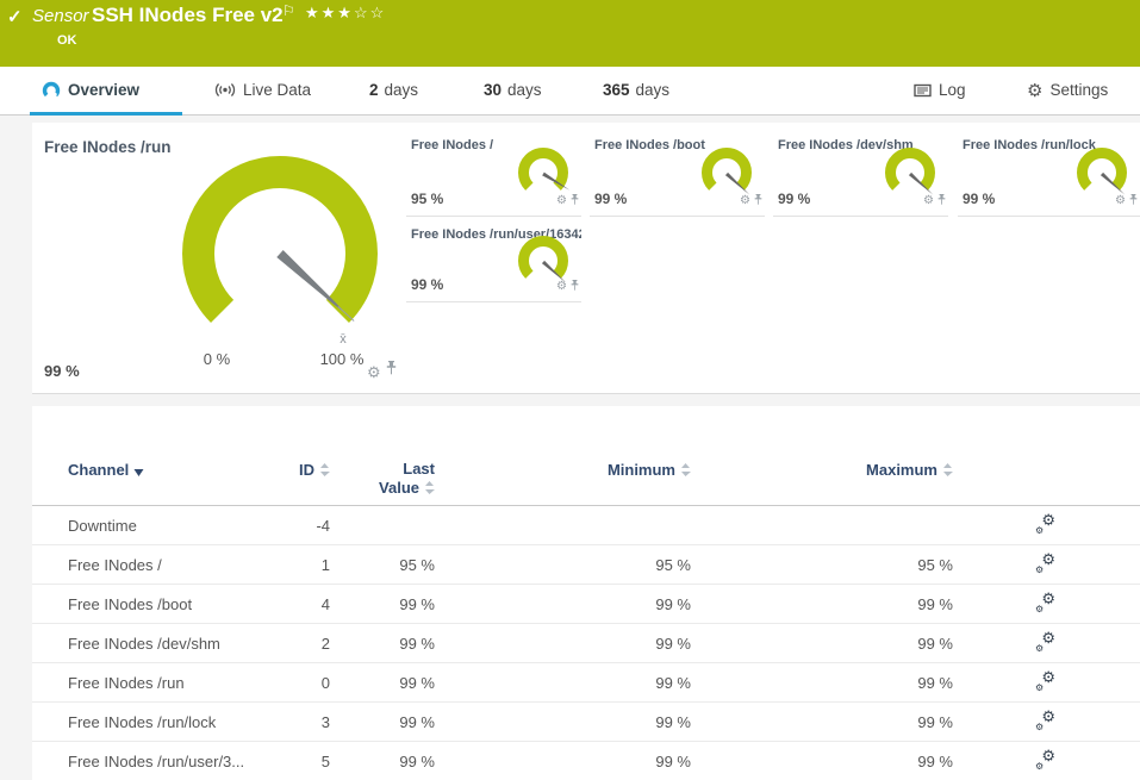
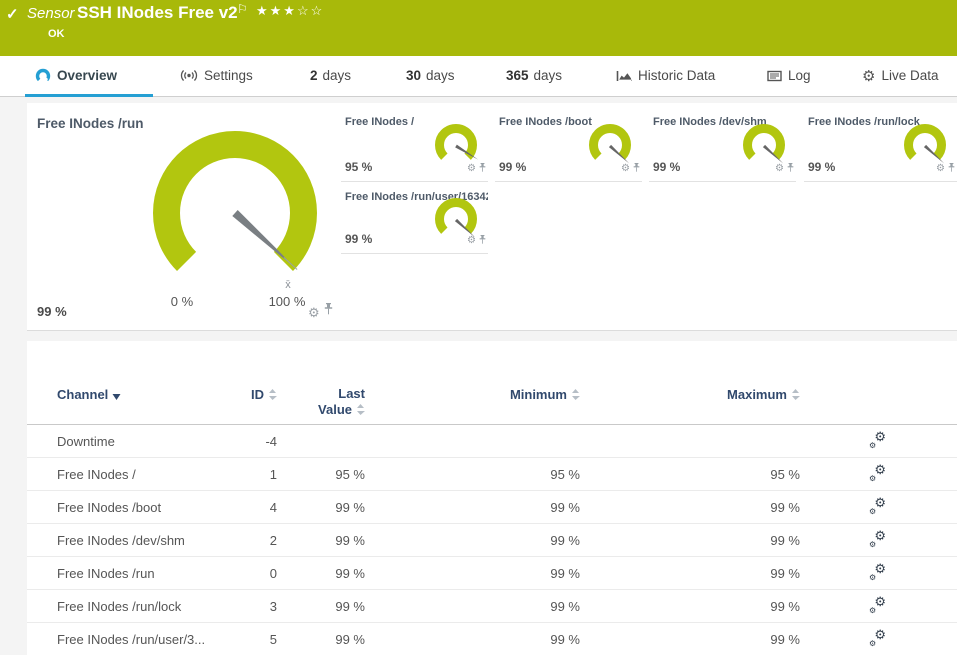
  ✓
  Sensor
  SSH INodes Free v2
  ⚐
  ★★★☆☆
  OK
  Overview
- Live Data
+ Settings
  2 days
  30 days
  365 days
+ Historic Data
  Log
- ⚙ Settings
+ ⚙ Live Data
  Free INodes /run
  x̄
  0 %
  100 %
  99 %
  ⚙
  Free INodes /
  95 %
  ⚙
  Free INodes /boot
  99 %
  ⚙
  Free INodes /dev/shm
  99 %
  ⚙
  Free INodes /run/lock
  99 %
  ⚙
  Free INodes /run/user/1634
  99 %
  ⚙
  Channel
  ID
  Last
  Value
  Minimum
  Maximum
  Downtime
  -4
  ⚙
  ⚙
  Free INodes /
  1
  95 %
  95 %
  95 %
  ⚙
  ⚙
  Free INodes /boot
  4
  99 %
  99 %
  99 %
  ⚙
  ⚙
  Free INodes /dev/shm
  2
  99 %
  99 %
  99 %
  ⚙
  ⚙
  Free INodes /run
  0
  99 %
  99 %
  99 %
  ⚙
  ⚙
  Free INodes /run/lock
  3
  99 %
  99 %
  99 %
  ⚙
  ⚙
  Free INodes /run/user/3...
  5
  99 %
  99 %
  99 %
  ⚙
  ⚙
